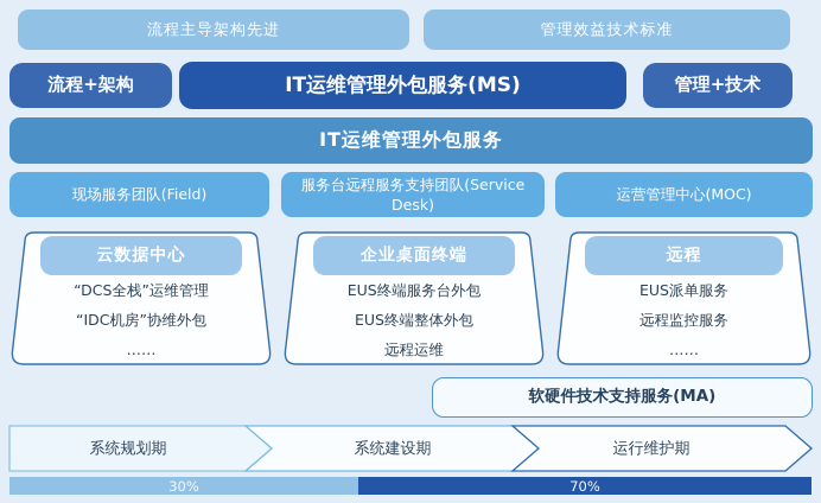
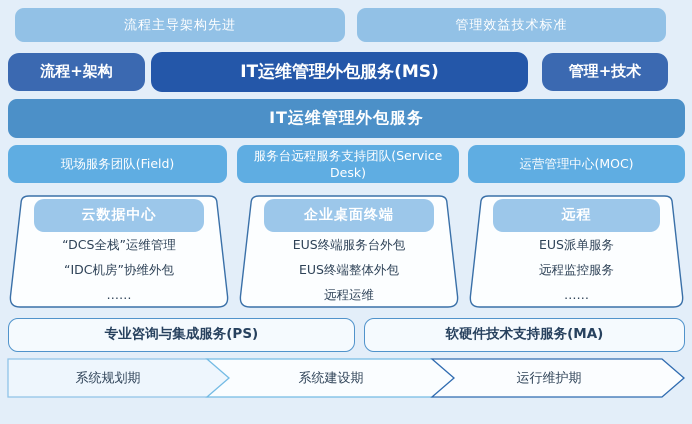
  流程主导架构先进
  管理效益技术标准
  流程+架构
  IT运维管理外包服务(MS)
  管理+技术
  IT运维管理外包服务
  现场服务团队(Field)
  服务台远程服务支持团队(Service Desk)
  运营管理中心(MOC)
  云数据中心
  “DCS全栈”运维管理
  “IDC机房”协维外包
  ……
  企业桌面终端
  EUS终端服务台外包
  EUS终端整体外包
  远程运维
  远程
  EUS派单服务
  远程监控服务
  ……
+ 专业咨询与集成服务(PS)
  软硬件技术支持服务(MA)
  系统规划期
  系统建设期
  运行维护期
- 30%
- 70%
